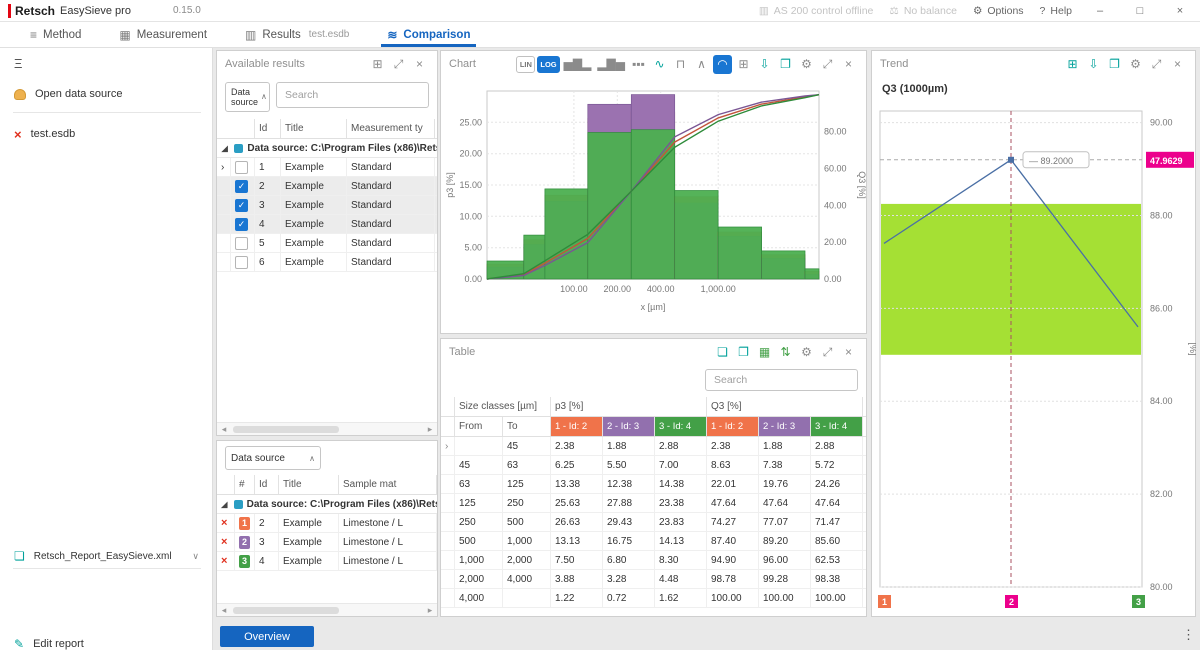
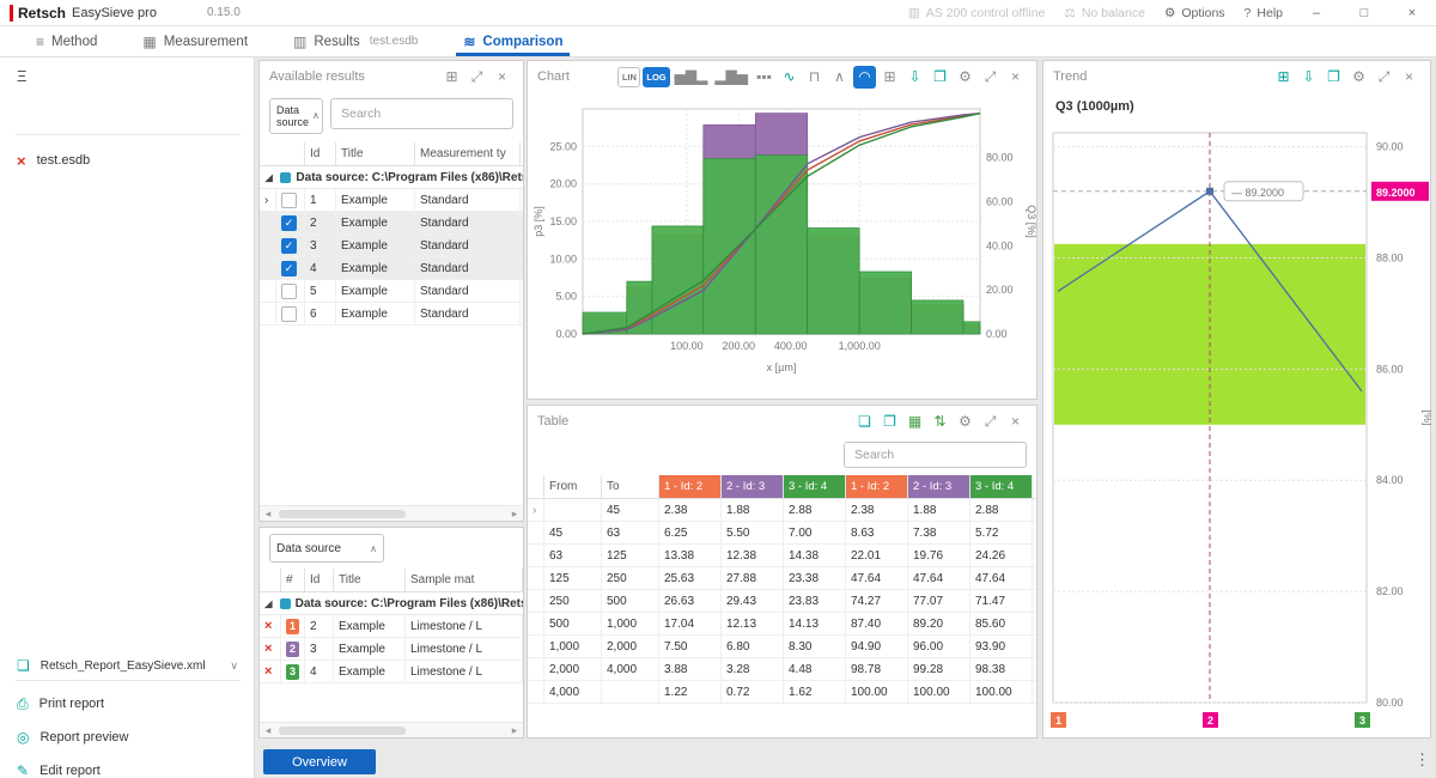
  Retsch
  EasySieve pro
  0.15.0
  ▥
  AS 200 control offline
  ⚖
  No balance
  ⚙
  Options
  ?
  Help
  –
  □
  ×
  ≡
  Method
  ▦
  Measurement
  ▥
  Results
  test.esdb
  ≋
  Comparison
  Ξ
- Open data source
  ×
  test.esdb
  ❏
  Retsch_Report_EasySieve.xml
  ∨
+ ⎙
+ Print report
+ ◎
+ Report preview
  ✎
  Edit report
  Available results
  ⊞
  ⤢
  ×
  Data source
  ∧
  Search
  Id
  Title
  Measurement ty
  ◢
  Data source: C:\Program Files (x86)\Ret
  ›
  1
  Example
  Standard
  ✓
  2
  Example
  Standard
  ✓
  3
  Example
  Standard
  ✓
  4
  Example
  Standard
  5
  Example
  Standard
  6
  Example
  Standard
  ◂
  ▸
  Data source
  ∧
  #
  Id
  Title
  Sample mat
  ◢
  Data source: C:\Program Files (x86)\Ret
  ×
  1
  2
  Example
  Limestone / L
  ×
  2
  3
  Example
  Limestone / L
  ×
  3
  4
  Example
  Limestone / L
  ◂
  ▸
  Chart
  LIN
  LOG
  ▅▇▂
  ▂▇▅
  ▪▪▪
  ∿
  ⊓
  ∧
  ◠
  ⊞
  ⇩
  ❐
  ⚙
  ⤢
  ×
  0.00
  5.00
  10.00
  15.00
  20.00
  25.00
  0.00
  20.00
  40.00
  60.00
  80.00
  100.00
  200.00
  400.00
  1,000.00
  x [µm]
  Table
  ❏
  ❐
  ▦
  ⇅
  ⚙
  ⤢
  ×
  Search
- Size classes [µm]
- p3 [%]
- Q3 [%]
  From
  To
  1 - Id: 2
  2 - Id: 3
  3 - Id: 4
  1 - Id: 2
  2 - Id: 3
  3 - Id: 4
  ›
  45
  2.38
  1.88
  2.88
  2.38
  1.88
  2.88
  45
  63
  6.25
  5.50
  7.00
  8.63
  7.38
  5.72
  63
  125
  13.38
  12.38
  14.38
  22.01
  19.76
  24.26
  125
  250
  25.63
  27.88
  23.38
  47.64
  47.64
  47.64
  250
  500
  26.63
  29.43
  23.83
  74.27
  77.07
  71.47
  500
  1,000
- 13.13
+ 17.04
- 16.75
+ 12.13
  14.13
  87.40
  89.20
  85.60
  1,000
  2,000
  7.50
  6.80
  8.30
  94.90
  96.00
- 62.53
+ 93.90
  2,000
  4,000
  3.88
  3.28
  4.48
  98.78
  99.28
  98.38
  4,000
  1.22
  0.72
  1.62
  100.00
  100.00
  100.00
  Trend
  ⊞
  ⇩
  ❐
  ⚙
  ⤢
  ×
  Q3 (1000µm)
  80.00
  82.00
  84.00
  86.00
  88.00
  90.00
  — 89.2000
- 47.9629
+ 89.2000
  1
  2
  3
  Overview
  ⋮
